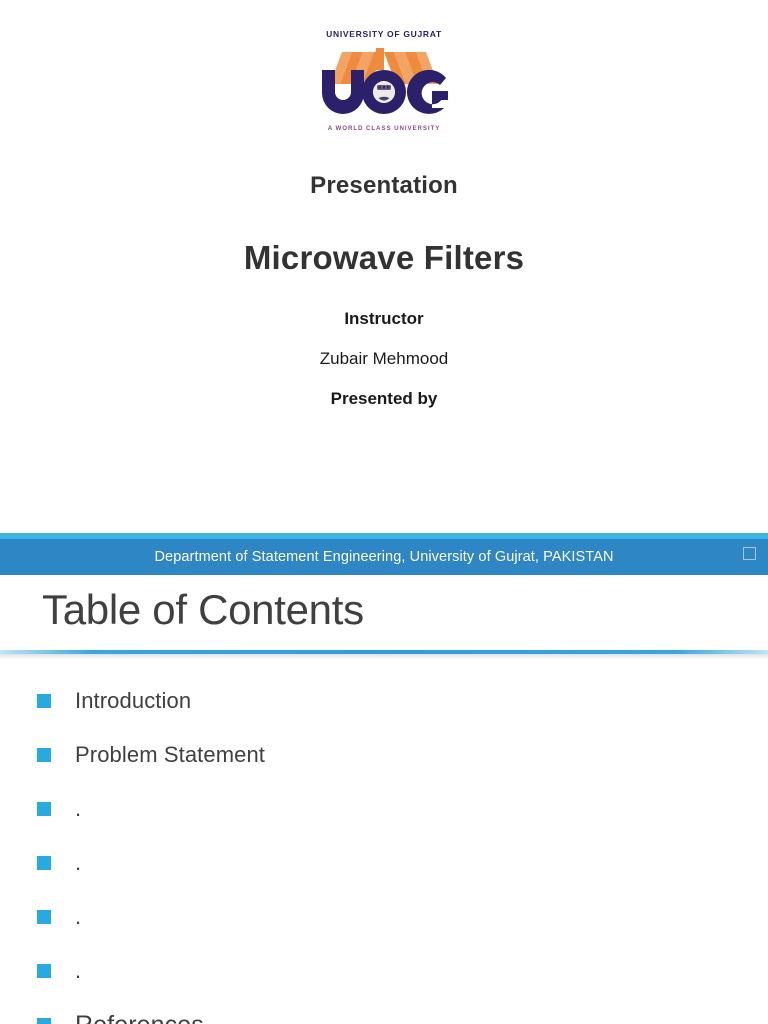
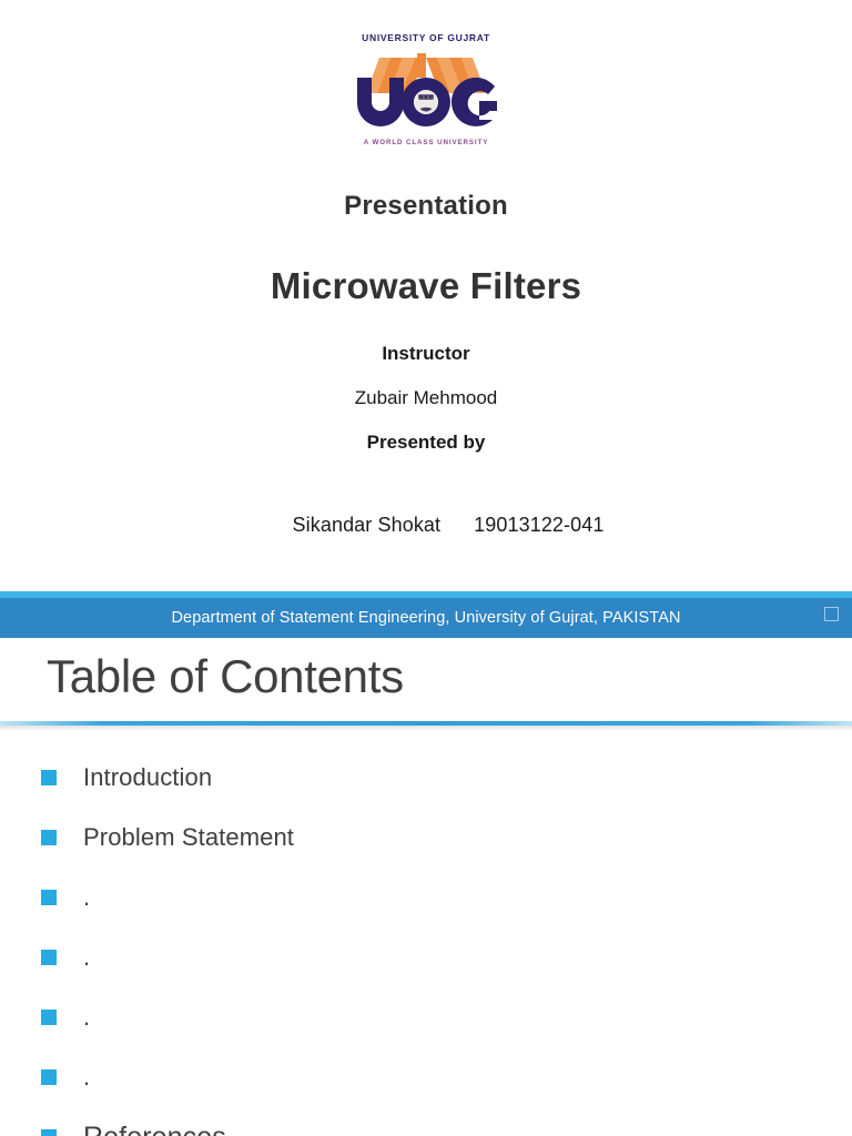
  UNIVERSITY OF GUJRAT
  Presentation
  Microwave Filters
  Instructor
  Zubair Mehmood
  Presented by
+ Sikandar Shokat 19013122-041
  Department of Statement Engineering, University of Gujrat, PAKISTAN
  Table of Contents
  Introduction
  Problem Statement
  .
  .
  .
  .
